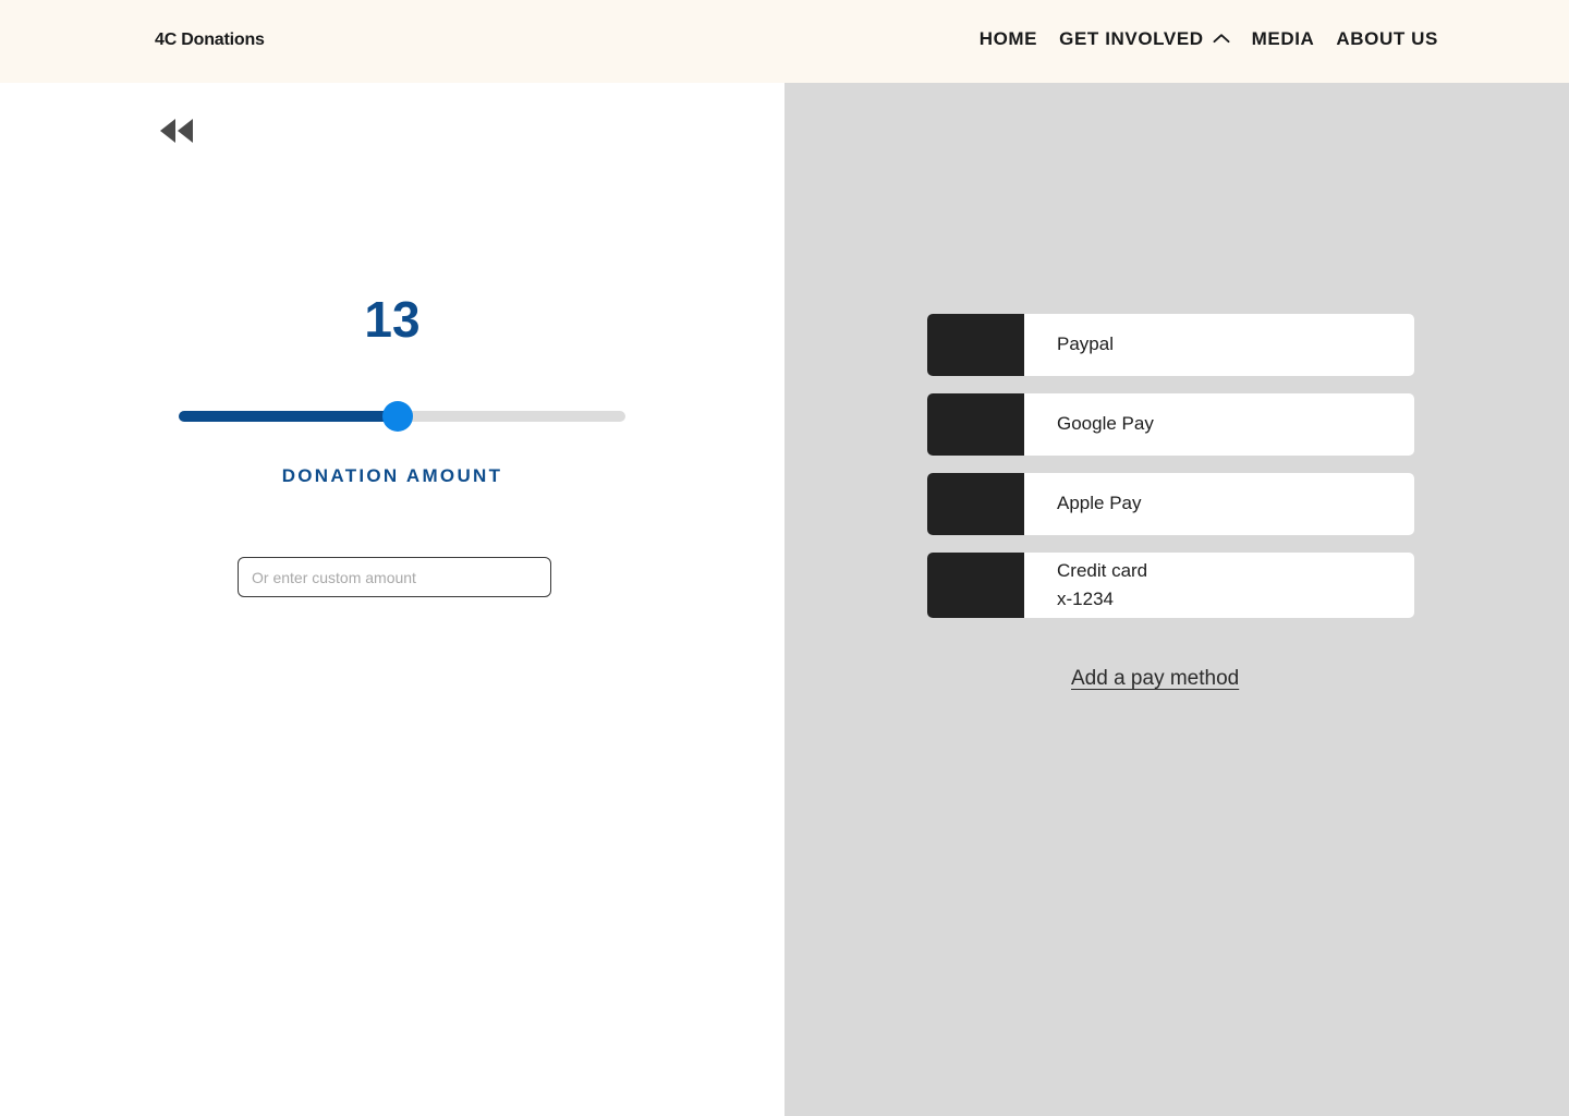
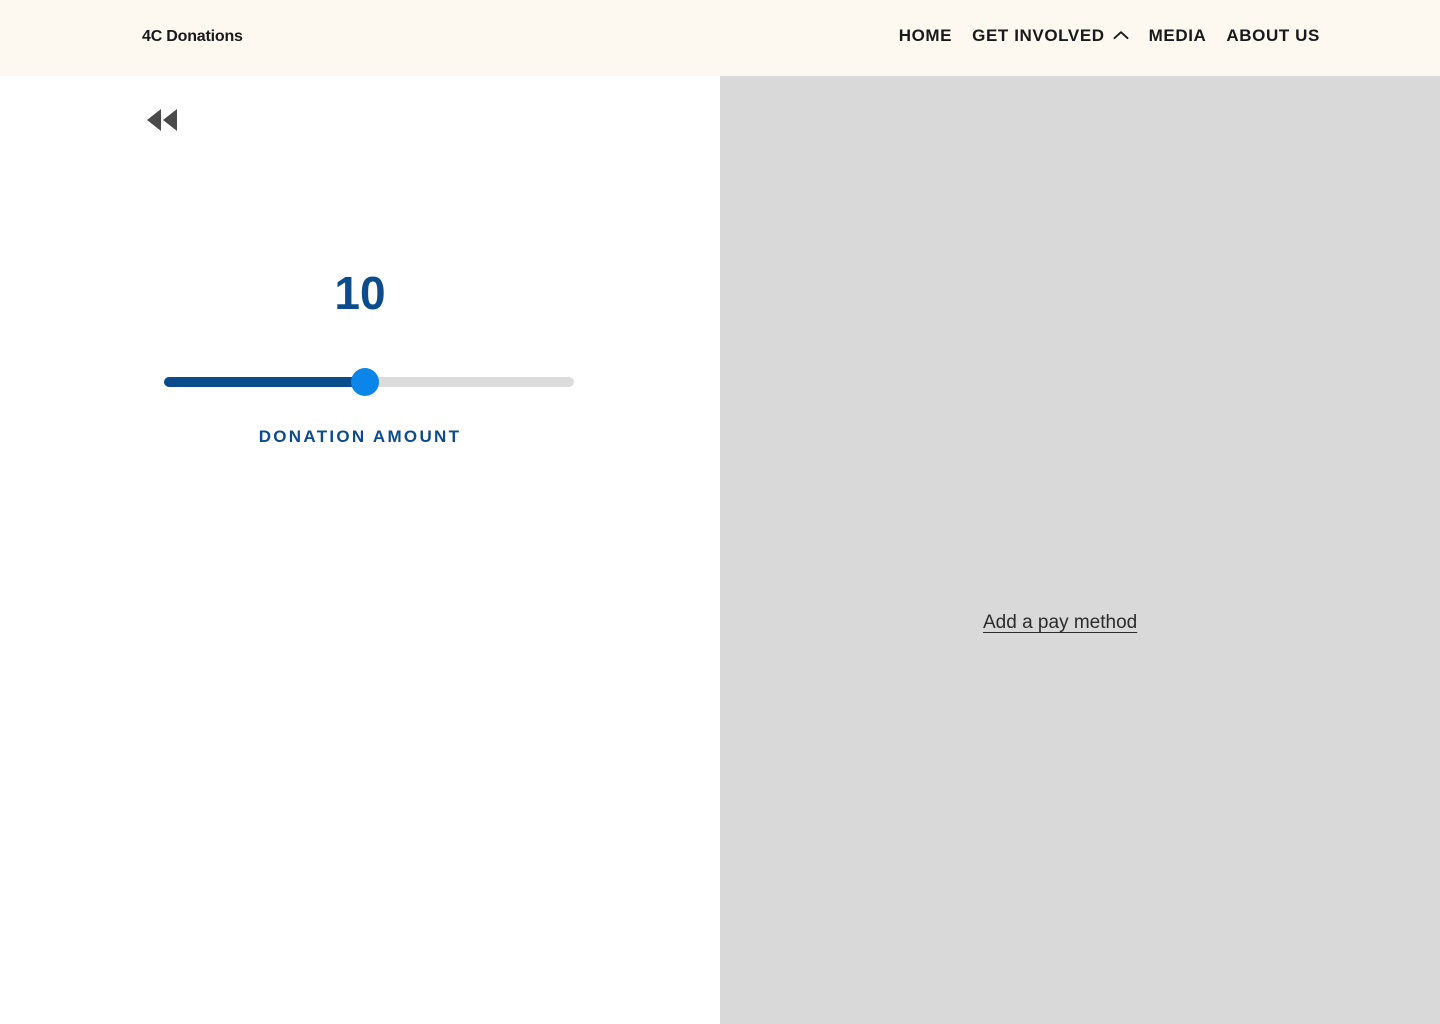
  4C Donations
  HOME
  GET INVOLVED
  MEDIA
  ABOUT US
- 13
+ 10
  DONATION AMOUNT
- Or enter custom amount
- Paypal
- Google Pay
- Apple Pay
- Credit card
- x-1234
  Add a pay method
